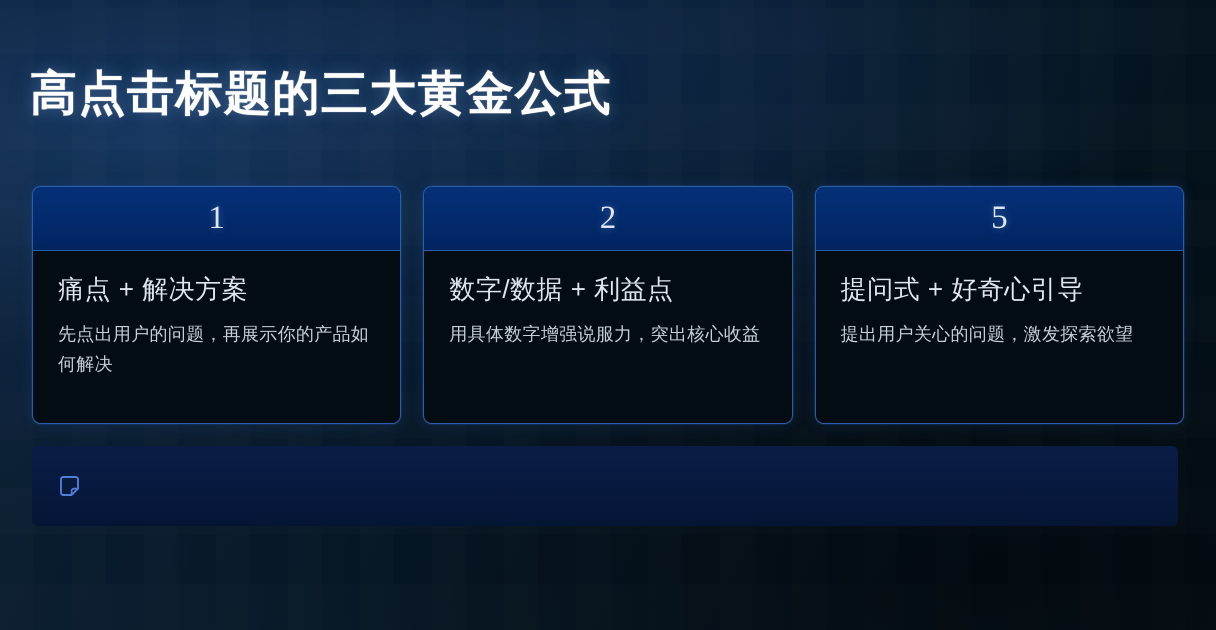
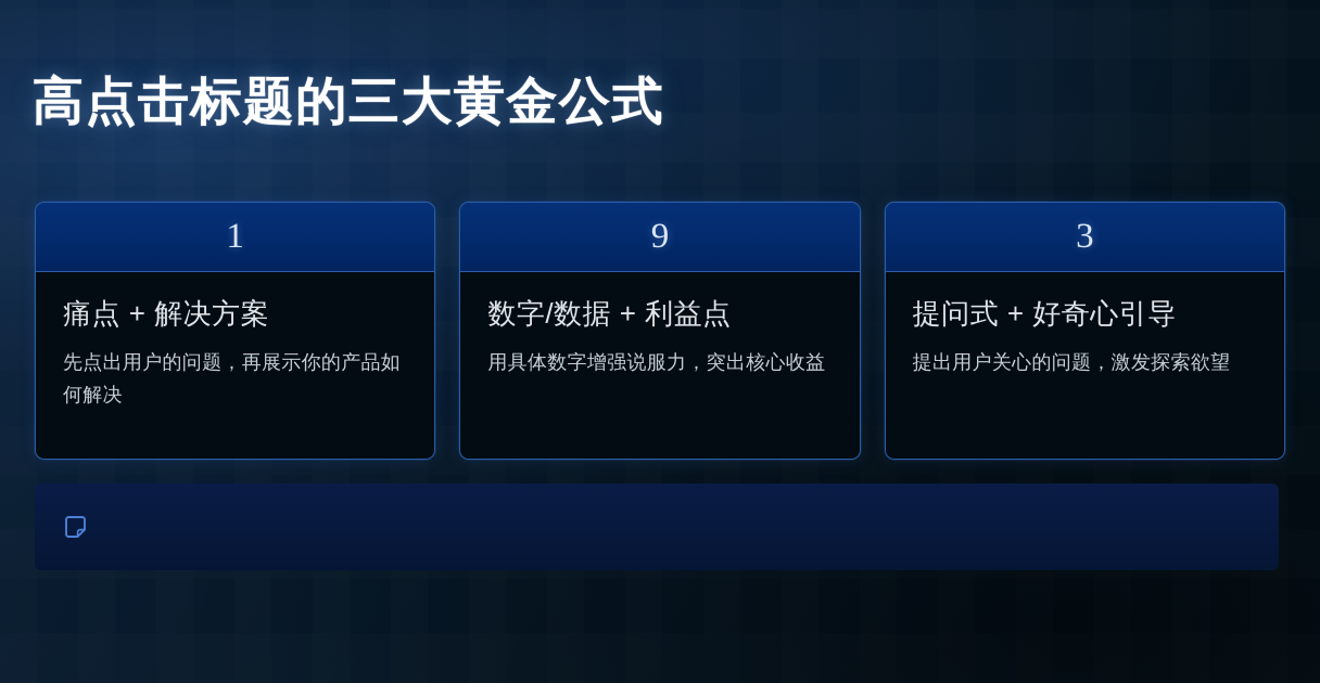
  高点击标题的三大黄金公式
  1
  痛点 + 解决方案
  先点出用户的问题，再展示你的产品如何解决
- 2
+ 9
  数字/数据 + 利益点
  用具体数字增强说服力，突出核心收益
- 5
+ 3
  提问式 + 好奇心引导
  提出用户关心的问题，激发探索欲望
